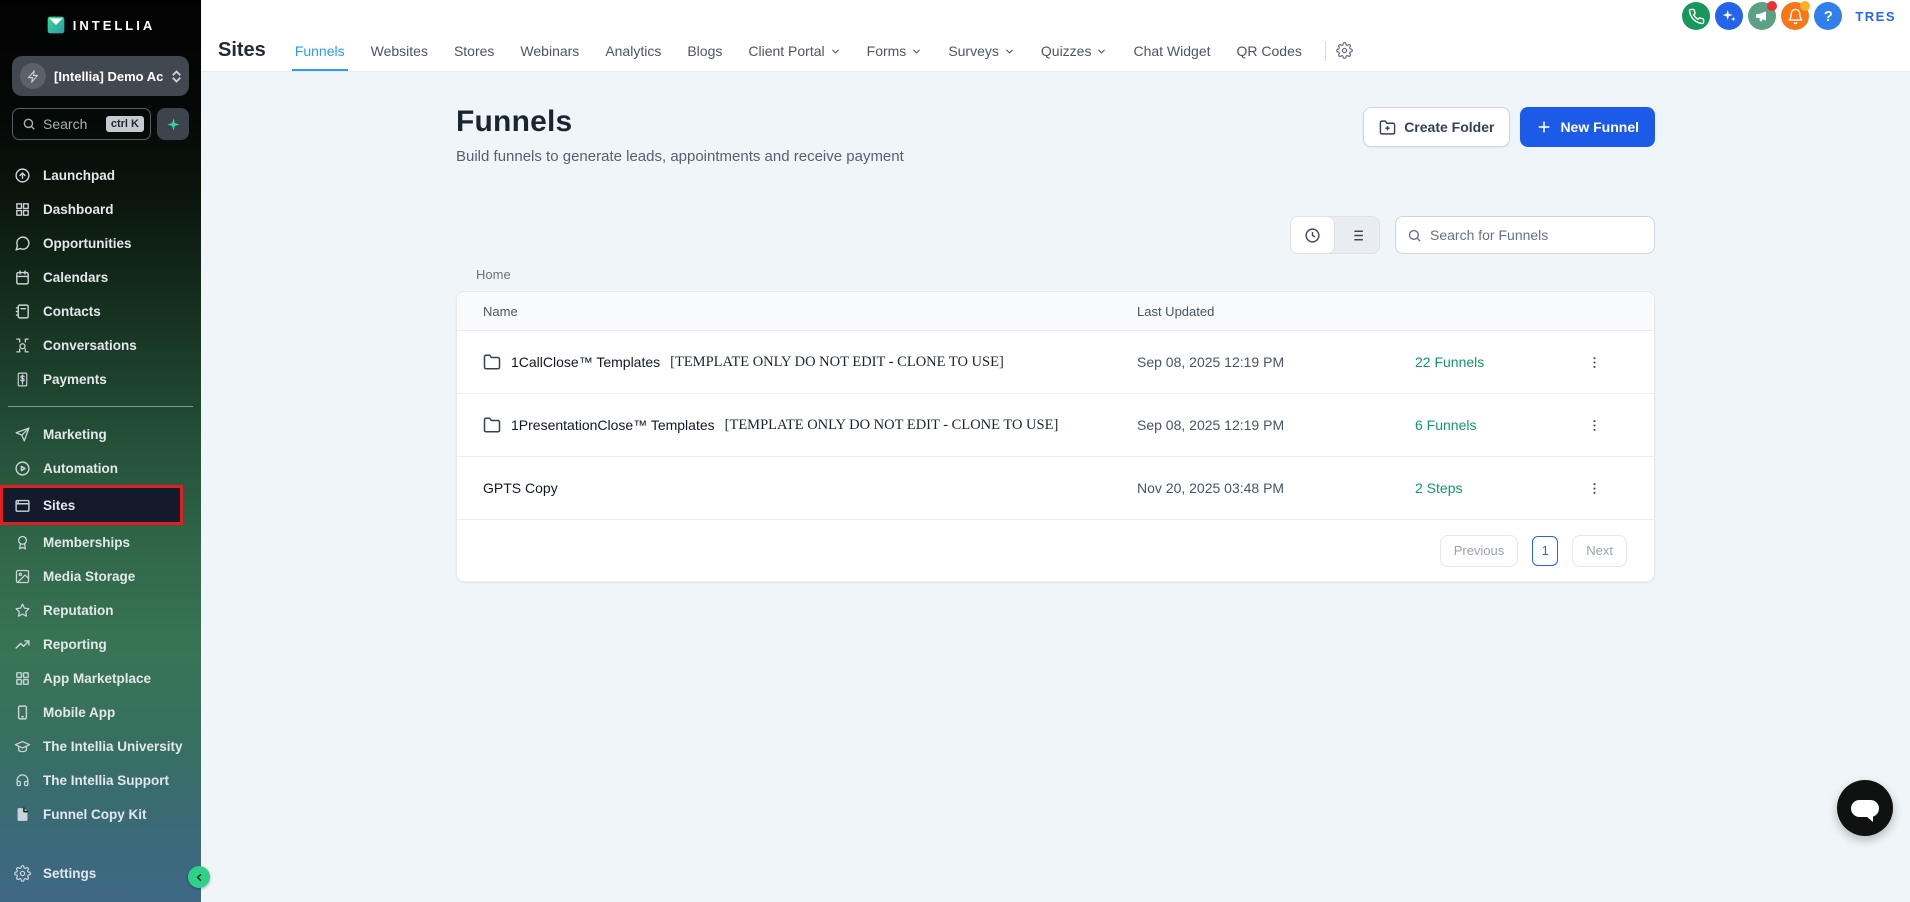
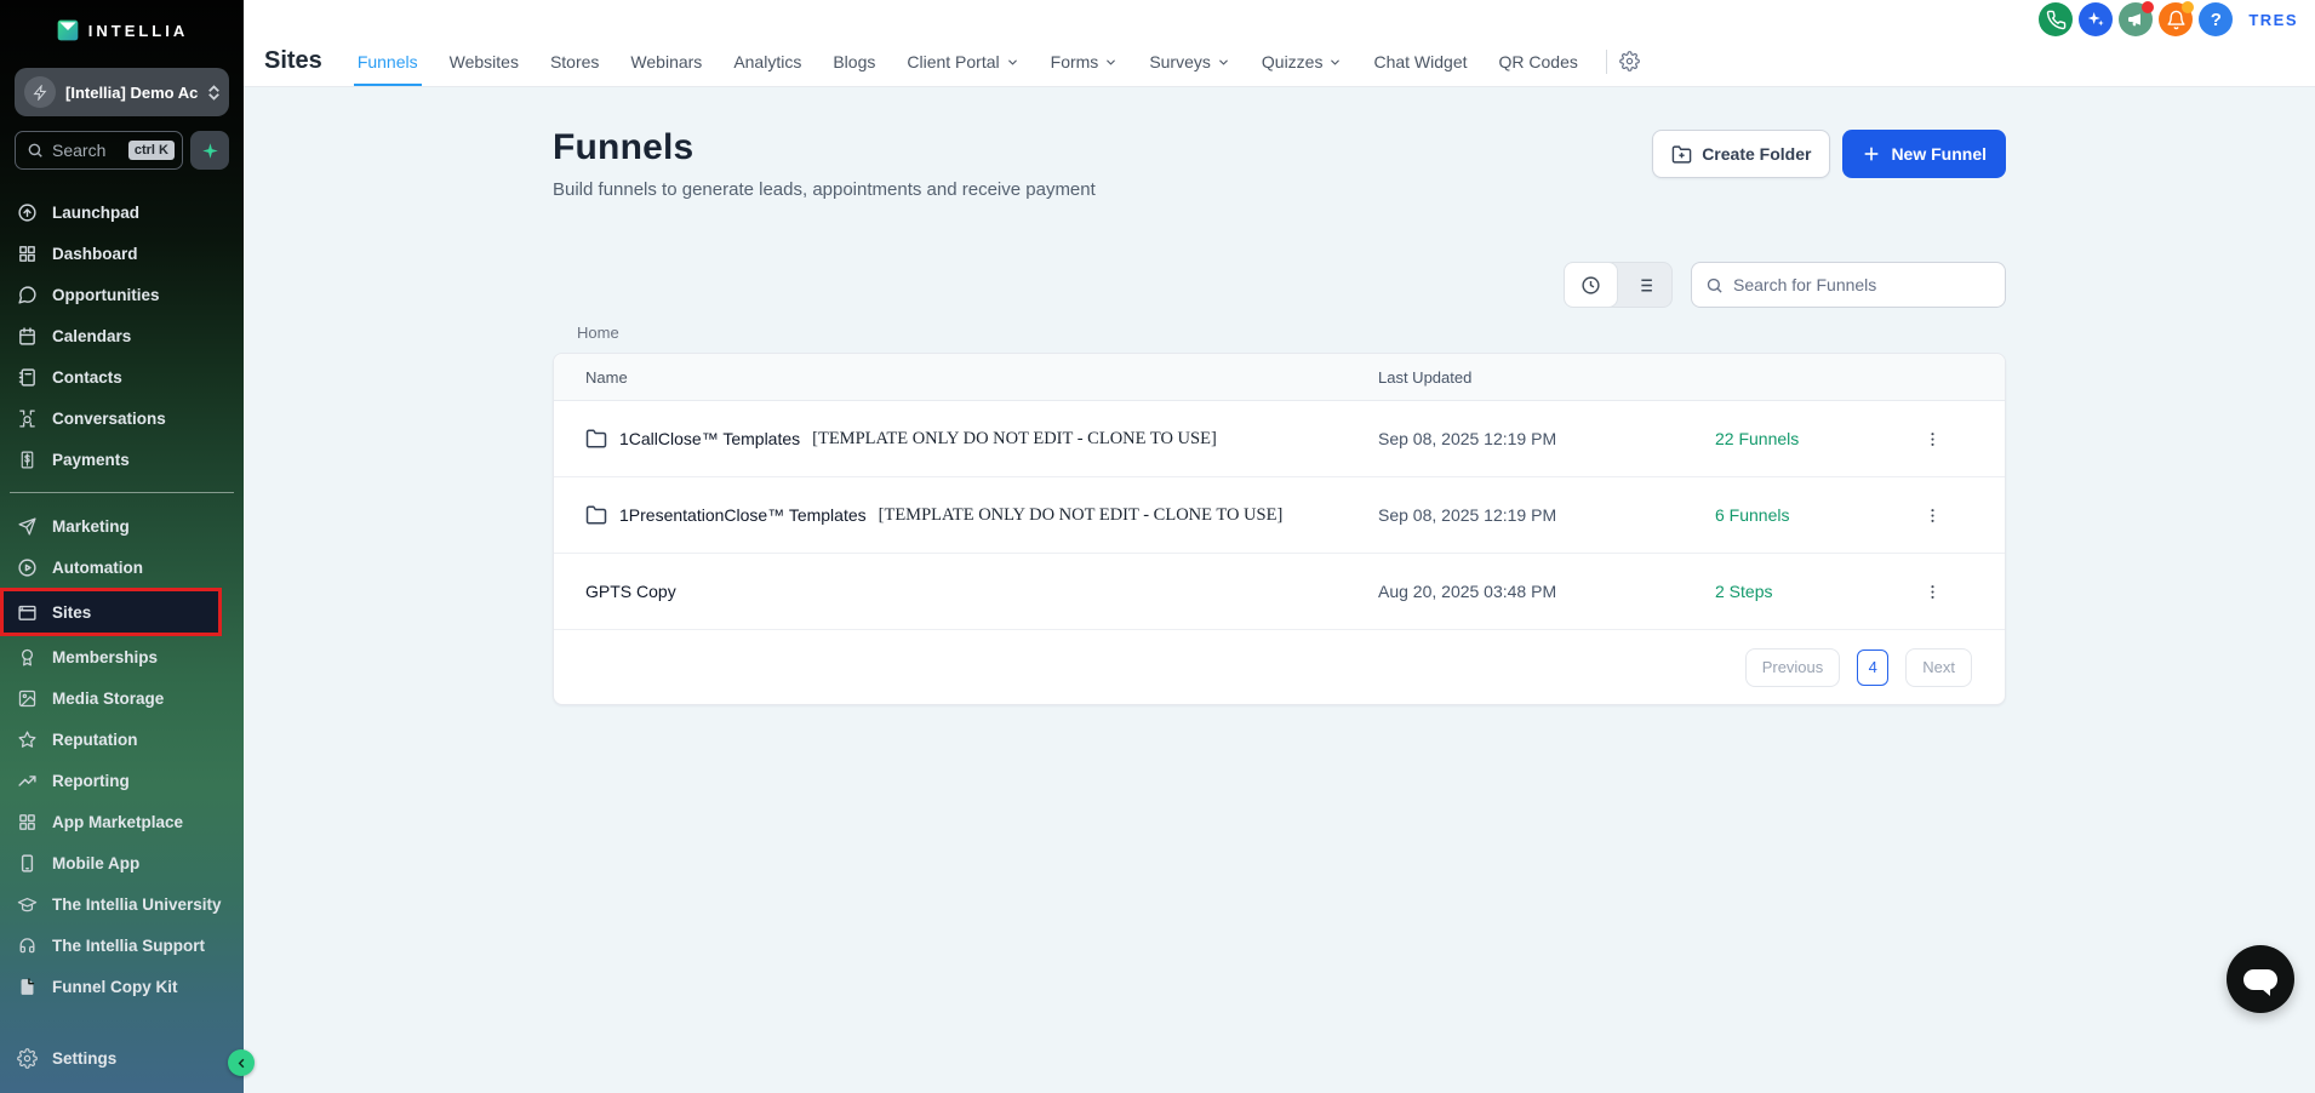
  INTELLIA
  [Intellia] Demo Ac
  Search
  ctrl K
  Launchpad
  Dashboard
  Opportunities
  Calendars
  Contacts
  Conversations
  Payments
  Marketing
  Automation
  Sites
  Memberships
  Media Storage
  Reputation
  Reporting
  App Marketplace
  Mobile App
  The Intellia University
  The Intellia Support
  Funnel Copy Kit
  Settings
  ?
  TRES
  Sites
  Funnels
  Websites
  Stores
  Webinars
  Analytics
  Blogs
  Client Portal
  Forms
  Surveys
  Quizzes
  Chat Widget
  QR Codes
  Funnels
  Build funnels to generate leads, appointments and receive payment
  Create Folder
  New Funnel
  Search for Funnels
  Home
  Name
  Last Updated
  1CallClose™ Templates
  [TEMPLATE ONLY DO NOT EDIT - CLONE TO USE]
  Sep 08, 2025 12:19 PM
  22 Funnels
  1PresentationClose™ Templates
  [TEMPLATE ONLY DO NOT EDIT - CLONE TO USE]
  Sep 08, 2025 12:19 PM
  6 Funnels
  GPTS Copy
- Nov 20, 2025 03:48 PM
+ Aug 20, 2025 03:48 PM
  2 Steps
  Previous
- 1
+ 4
  Next
